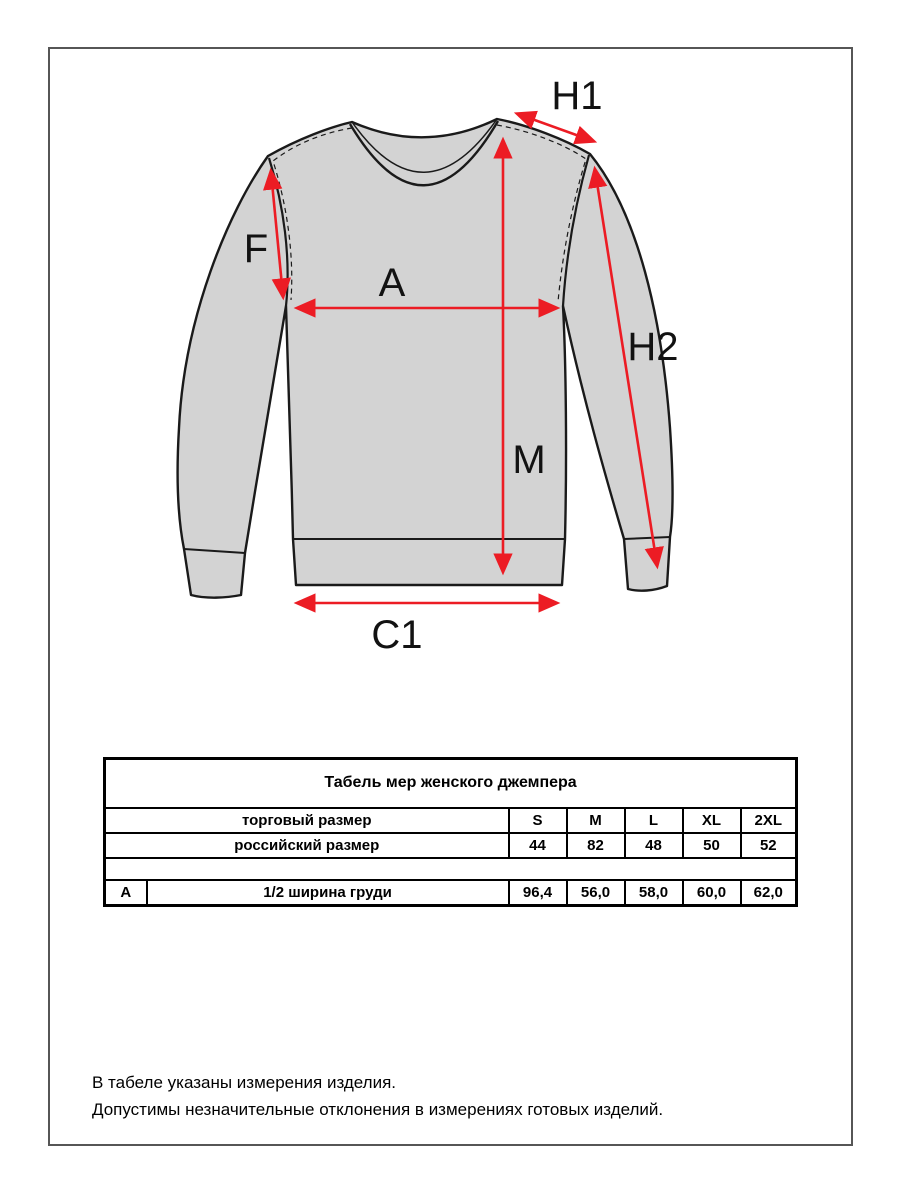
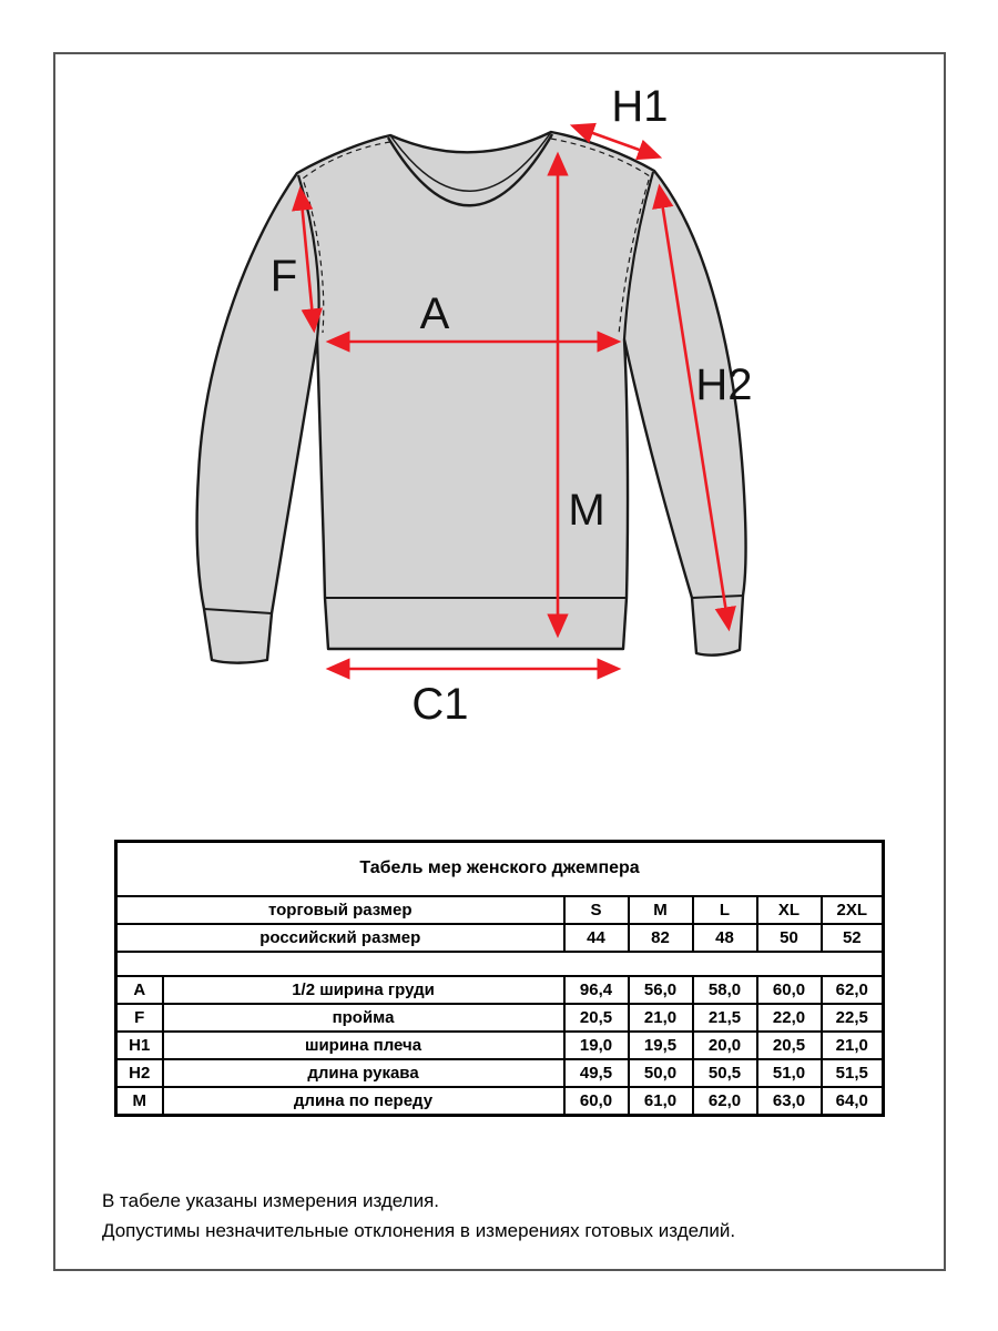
  F
  A
  M
  H1
  H2
  C1
  Табель мер женского джемпера
  торговый размер	S	M	L	XL	2XL
  российский размер	44	82	48	50	52
  A	1/2 ширина груди	96,4	56,0	58,0	60,0	62,0
+ F	пройма	20,5	21,0	21,5	22,0	22,5
+ H1	ширина плеча	19,0	19,5	20,0	20,5	21,0
+ H2	длина рукава	49,5	50,0	50,5	51,0	51,5
+ M	длина по переду	60,0	61,0	62,0	63,0	64,0
  В табеле указаны измерения изделия.
  Допустимы незначительные отклонения в измерениях готовых изделий.
